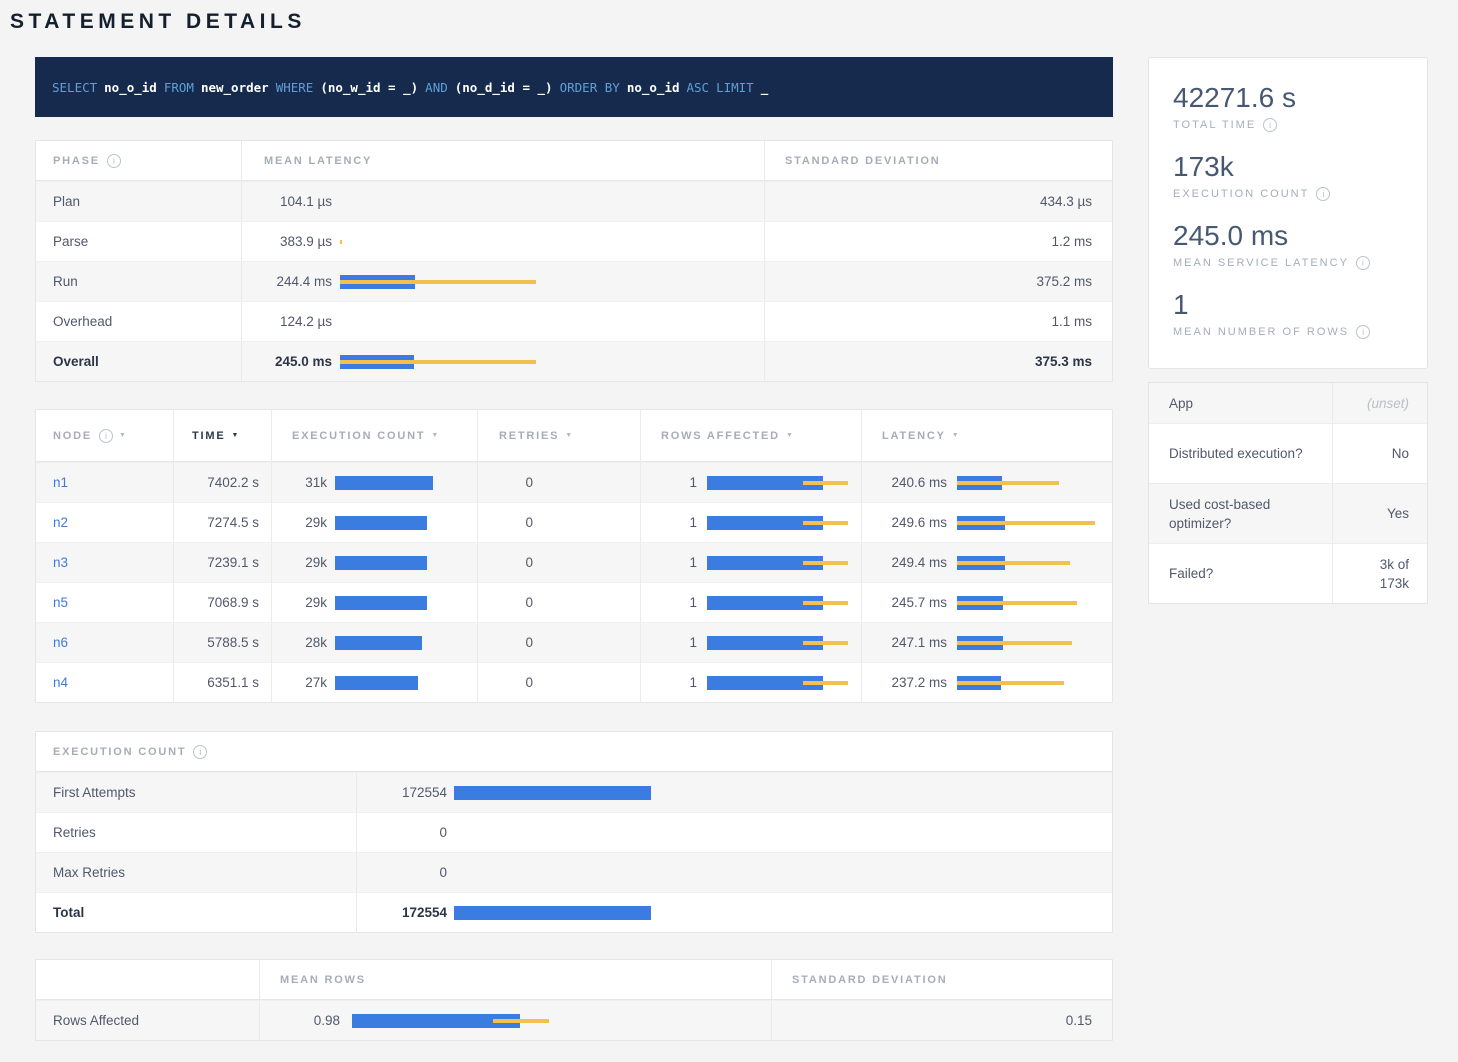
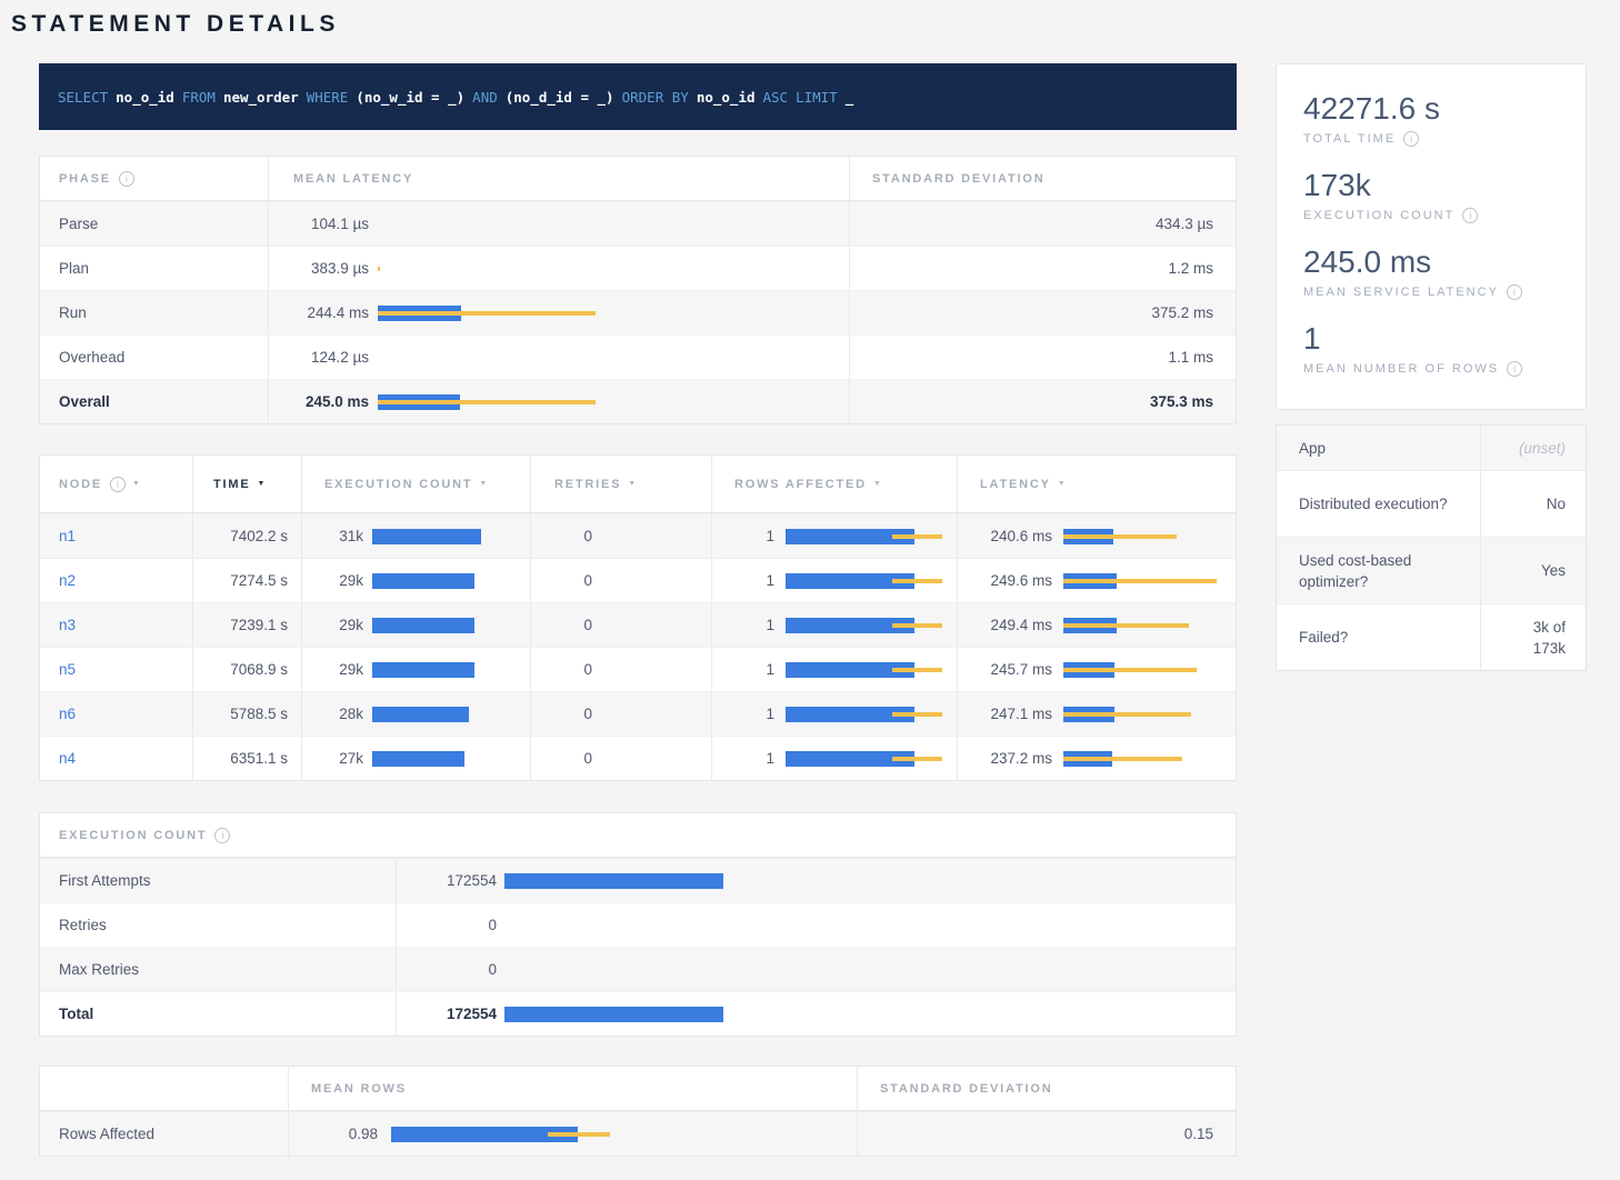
  STATEMENT DETAILS
  SELECT no_o_id FROM new_order WHERE (no_w_id = _) AND (no_d_id = _) ORDER BY no_o_id ASC LIMIT _
  PHASE
  MEAN LATENCY
  STANDARD DEVIATION
- Plan
+ Parse
  104.1 µs
  434.3 µs
- Parse
+ Plan
  383.9 µs
  1.2 ms
  Run
  244.4 ms
  375.2 ms
  Overhead
  124.2 µs
  1.1 ms
  Overall
  245.0 ms
  375.3 ms
  NODE
  TIME
  EXECUTION COUNT
  RETRIES
  ROWS AFFECTED
  LATENCY
  n1
  7402.2 s
  31k
  0
  1
  240.6 ms
  n2
  7274.5 s
  29k
  0
  1
  249.6 ms
  n3
  7239.1 s
  29k
  0
  1
  249.4 ms
  n5
  7068.9 s
  29k
  0
  1
  245.7 ms
  n6
  5788.5 s
  28k
  0
  1
  247.1 ms
  n4
  6351.1 s
  27k
  0
  1
  237.2 ms
  EXECUTION COUNT
  First Attempts
  172554
  Retries
  0
  Max Retries
  0
  Total
  172554
  MEAN ROWS
  STANDARD DEVIATION
  Rows Affected
  0.98
  0.15
  42271.6 s
  TOTAL TIME
  173k
  EXECUTION COUNT
  245.0 ms
  MEAN SERVICE LATENCY
  1
  MEAN NUMBER OF ROWS
  App
  (unset)
  Distributed execution?
  No
  Used cost-based optimizer?
  Yes
  Failed?
  3k of 173k
